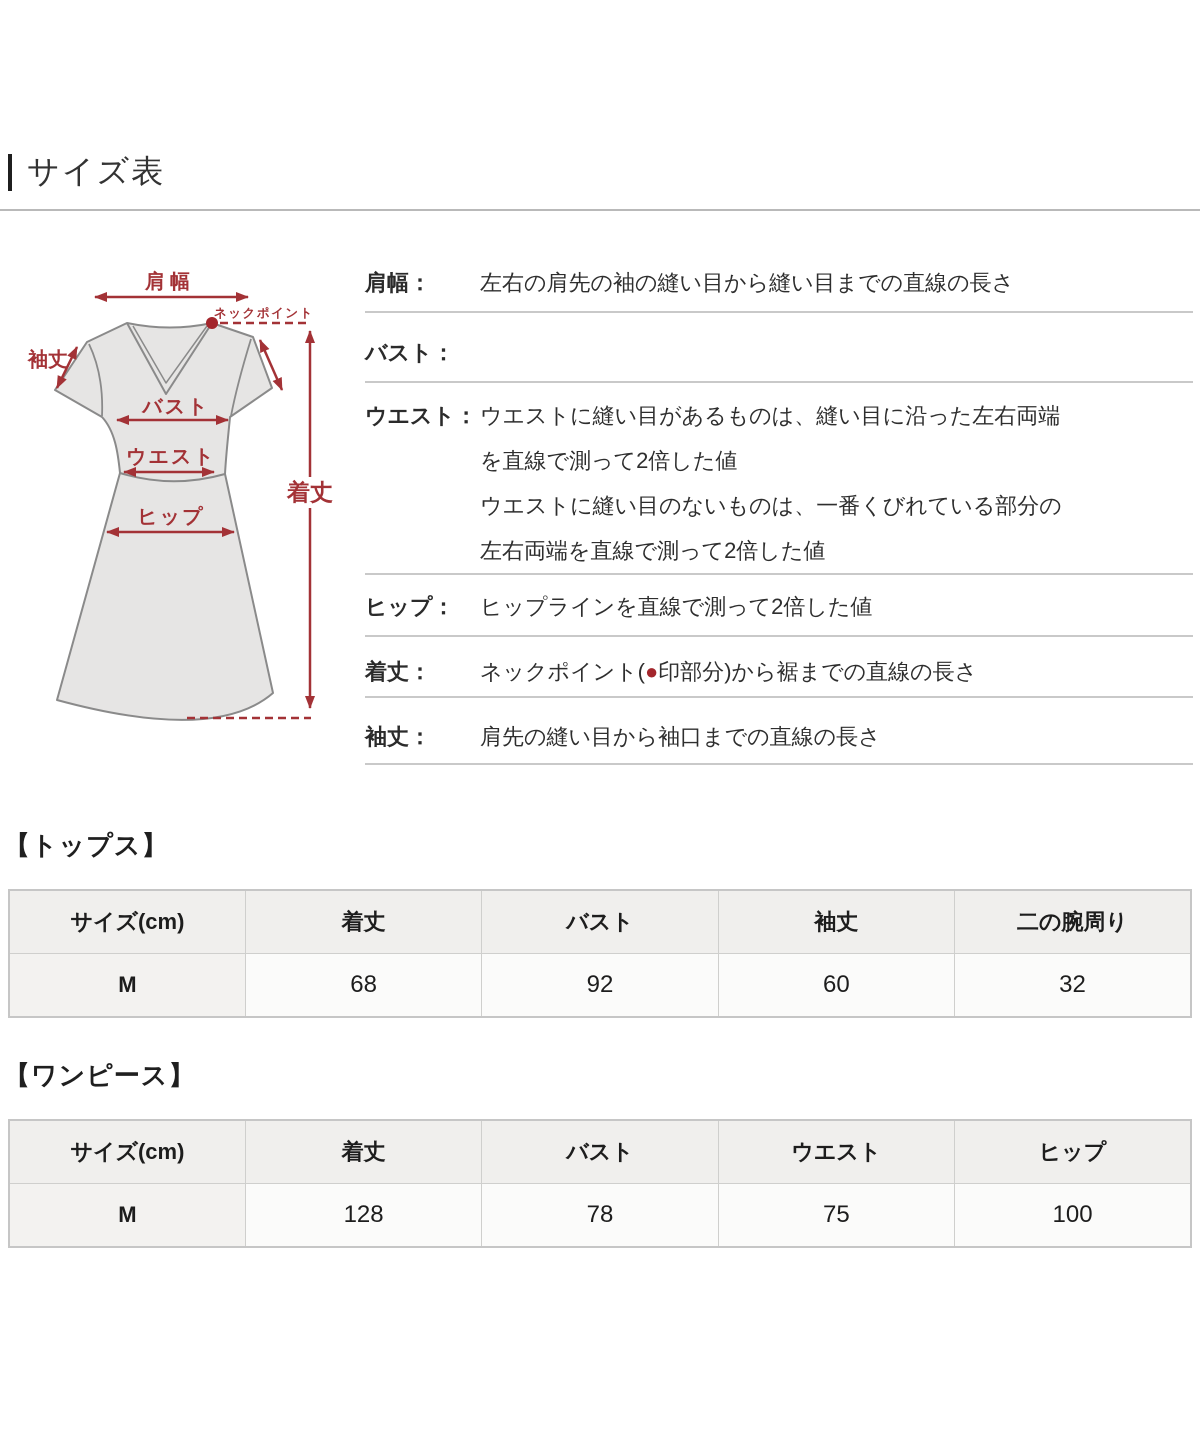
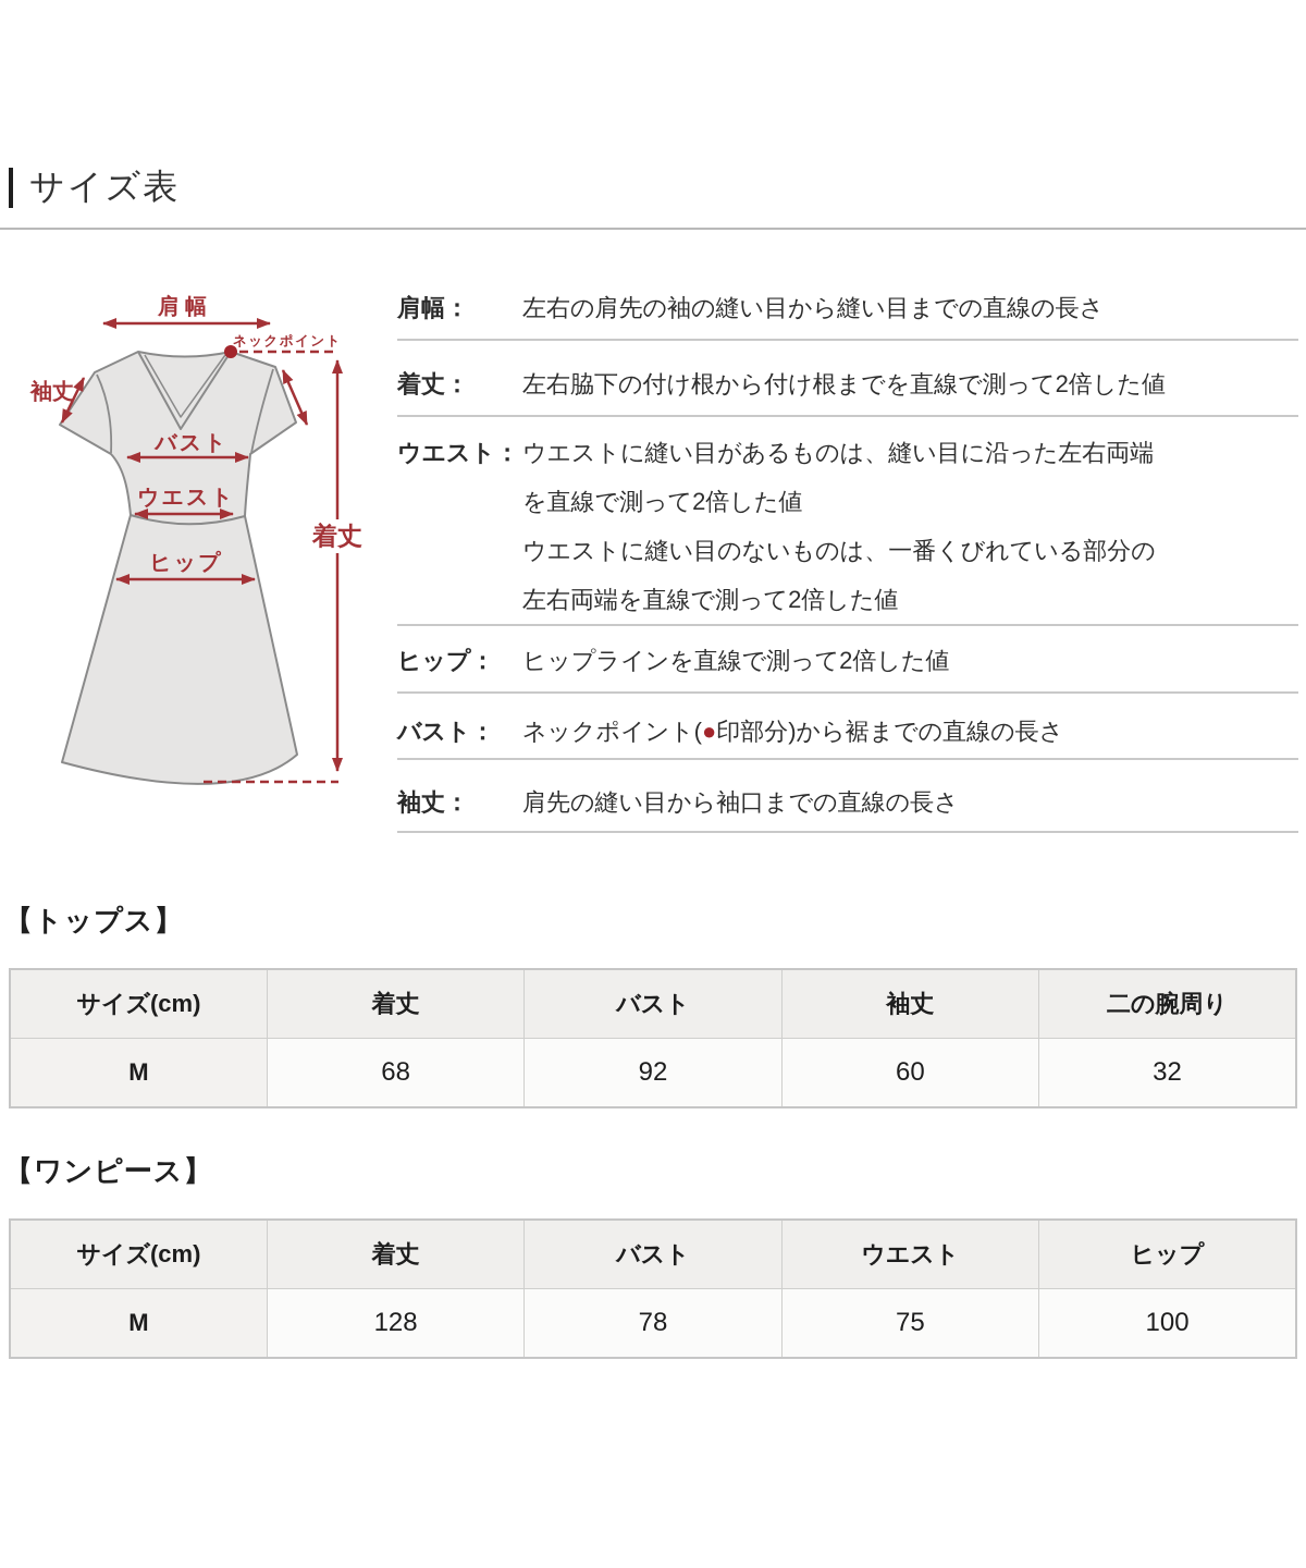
  サイズ表
  肩幅
  ネックポイント
  袖丈
  バスト
  ウエスト
  ヒップ
  着丈
  肩幅：
  左右の肩先の袖の縫い目から縫い目までの直線の長さ
- バスト：
+ 着丈：
+ 左右脇下の付け根から付け根までを直線で測って2倍した値
  ウエスト：
  ウエストに縫い目があるものは、縫い目に沿った左右両端
  を直線で測って2倍した値
  ウエストに縫い目のないものは、一番くびれている部分の
  左右両端を直線で測って2倍した値
  ヒップ：
  ヒップラインを直線で測って2倍した値
- 着丈：
+ バスト：
  ネックポイント(●印部分)から裾までの直線の長さ
  袖丈：
  肩先の縫い目から袖口までの直線の長さ
  【トップス】
  サイズ(cm)	着丈	バスト	袖丈	二の腕周り
  M	68	92	60	32
  【ワンピース】
  サイズ(cm)	着丈	バスト	ウエスト	ヒップ
  M	128	78	75	100
